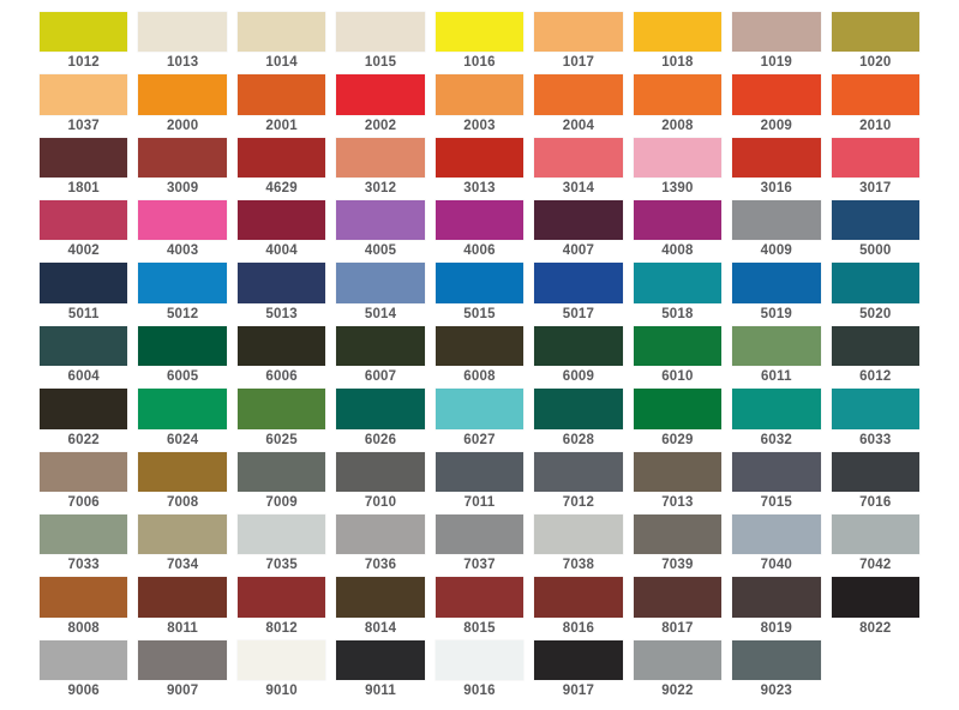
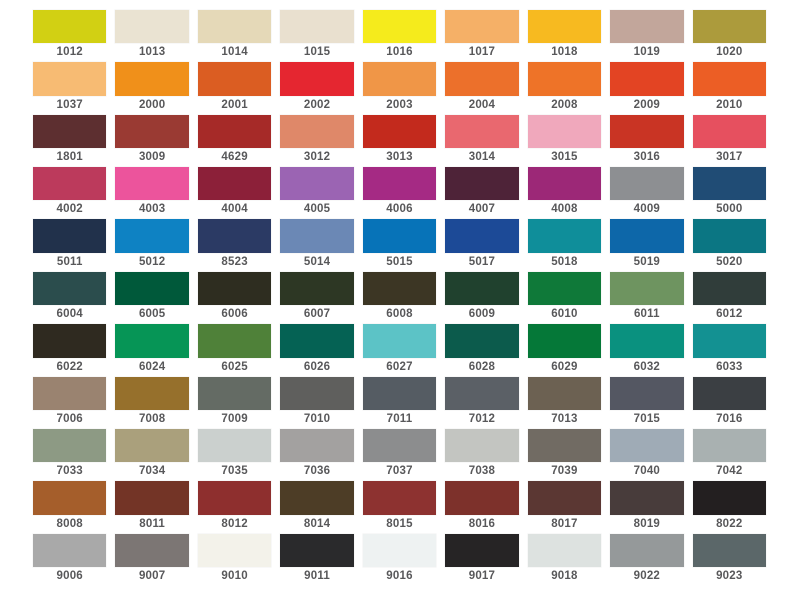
  1012
  1013
  1014
  1015
  1016
  1017
  1018
  1019
  1020
  1037
  2000
  2001
  2002
  2003
  2004
  2008
  2009
  2010
  1801
  3009
  4629
  3012
  3013
  3014
- 1390
+ 3015
  3016
  3017
  4002
  4003
  4004
  4005
  4006
  4007
  4008
  4009
  5000
  5011
  5012
- 5013
+ 8523
  5014
  5015
  5017
  5018
  5019
  5020
  6004
  6005
  6006
  6007
  6008
  6009
  6010
  6011
  6012
  6022
  6024
  6025
  6026
  6027
  6028
  6029
  6032
  6033
  7006
  7008
  7009
  7010
  7011
  7012
  7013
  7015
  7016
  7033
  7034
  7035
  7036
  7037
  7038
  7039
  7040
  7042
  8008
  8011
  8012
  8014
  8015
  8016
  8017
  8019
  8022
  9006
  9007
  9010
  9011
  9016
  9017
+ 9018
  9022
  9023
